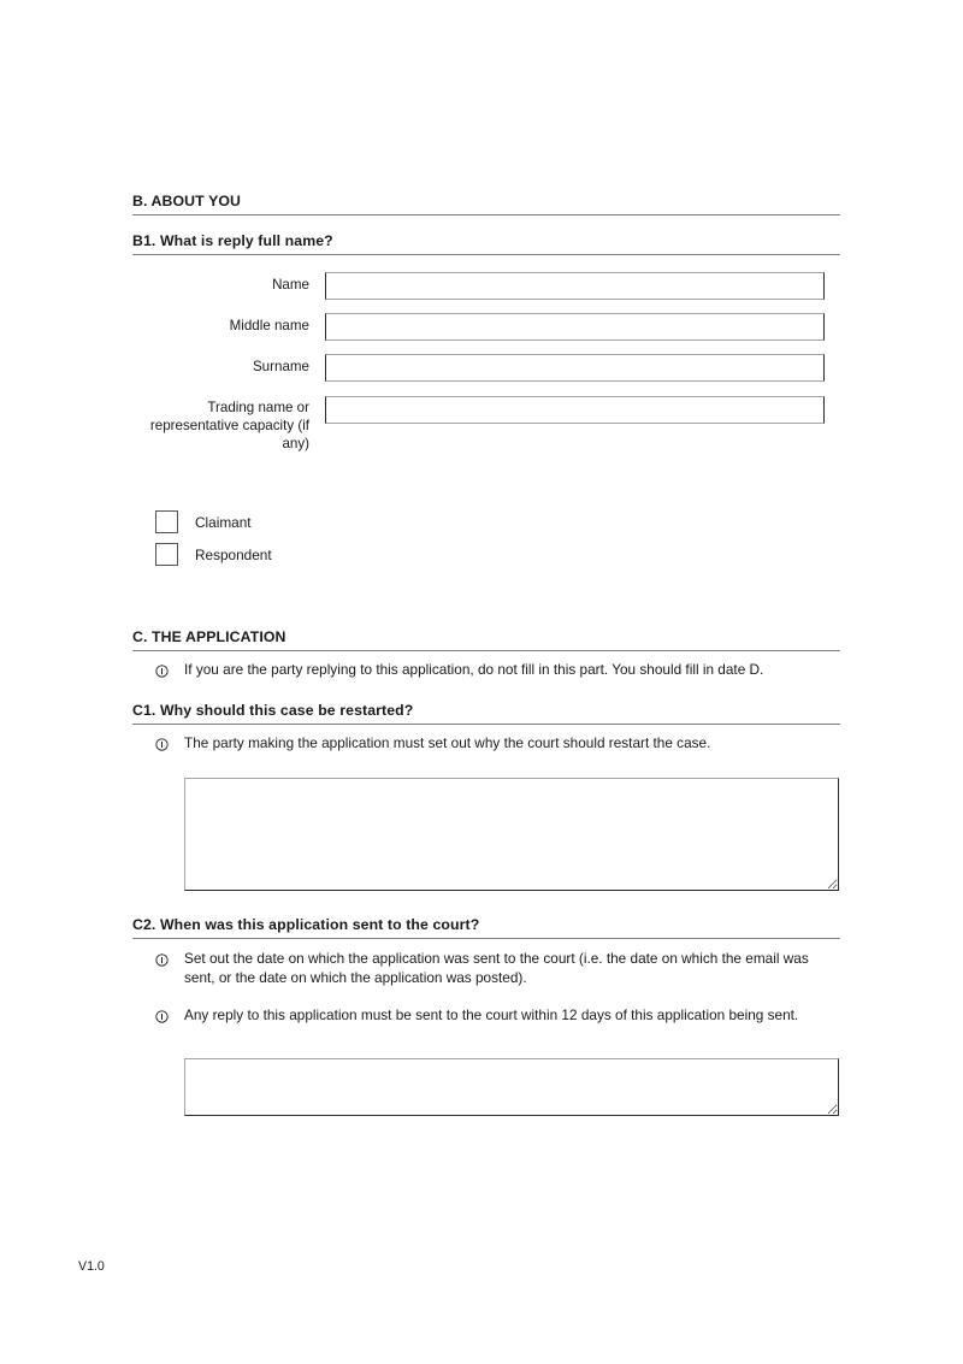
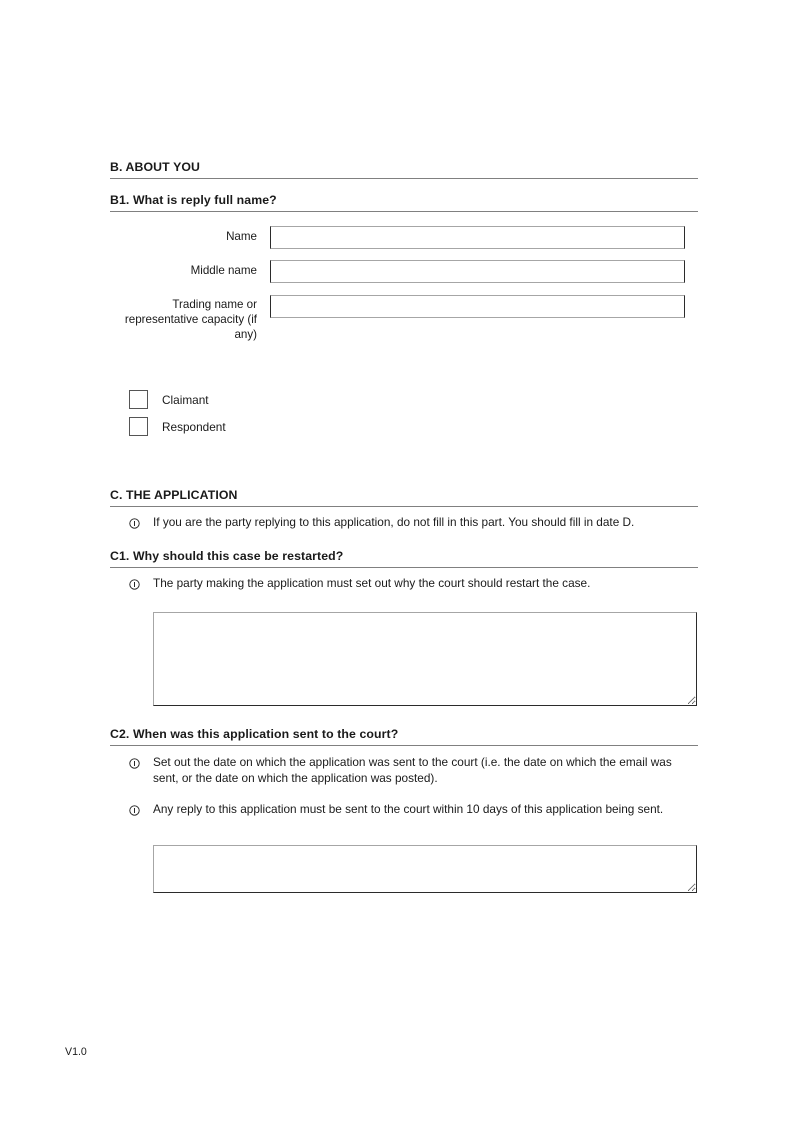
  B. ABOUT YOU
  B1. What is reply full name?
  Name
  Middle name
- Surname
  Trading name or representative capacity (if any)
  Claimant
  Respondent
  C. THE APPLICATION
  If you are the party replying to this application, do not fill in this part. You should fill in date D.
  C1. Why should this case be restarted?
  The party making the application must set out why the court should restart the case.
  C2. When was this application sent to the court?
  Set out the date on which the application was sent to the court (i.e. the date on which the email was sent, or the date on which the application was posted).
- Any reply to this application must be sent to the court within 12 days of this application being sent.
+ Any reply to this application must be sent to the court within 10 days of this application being sent.
  V1.0
